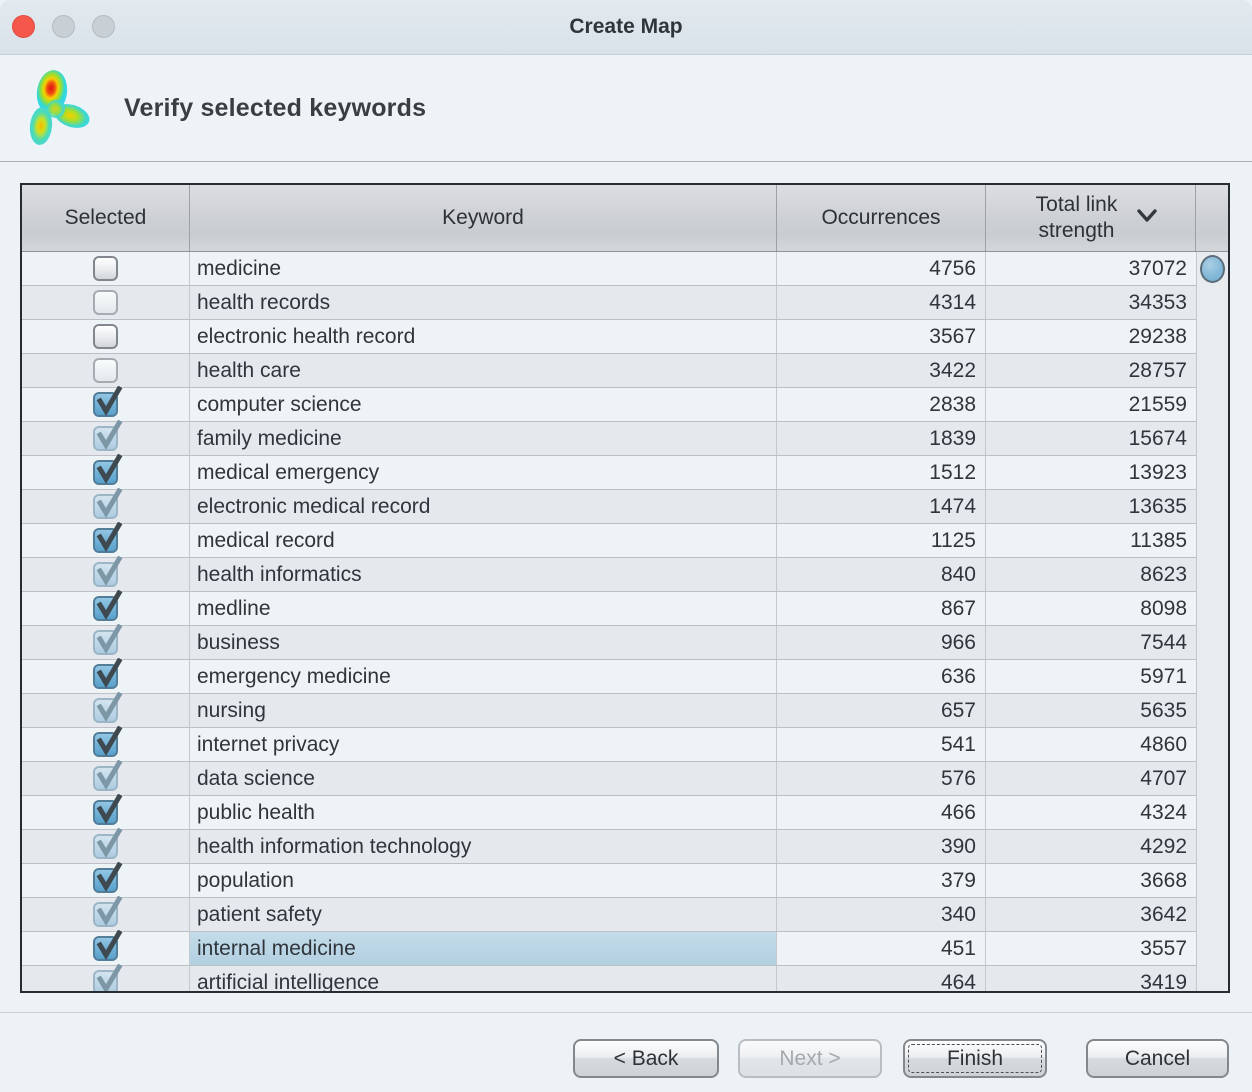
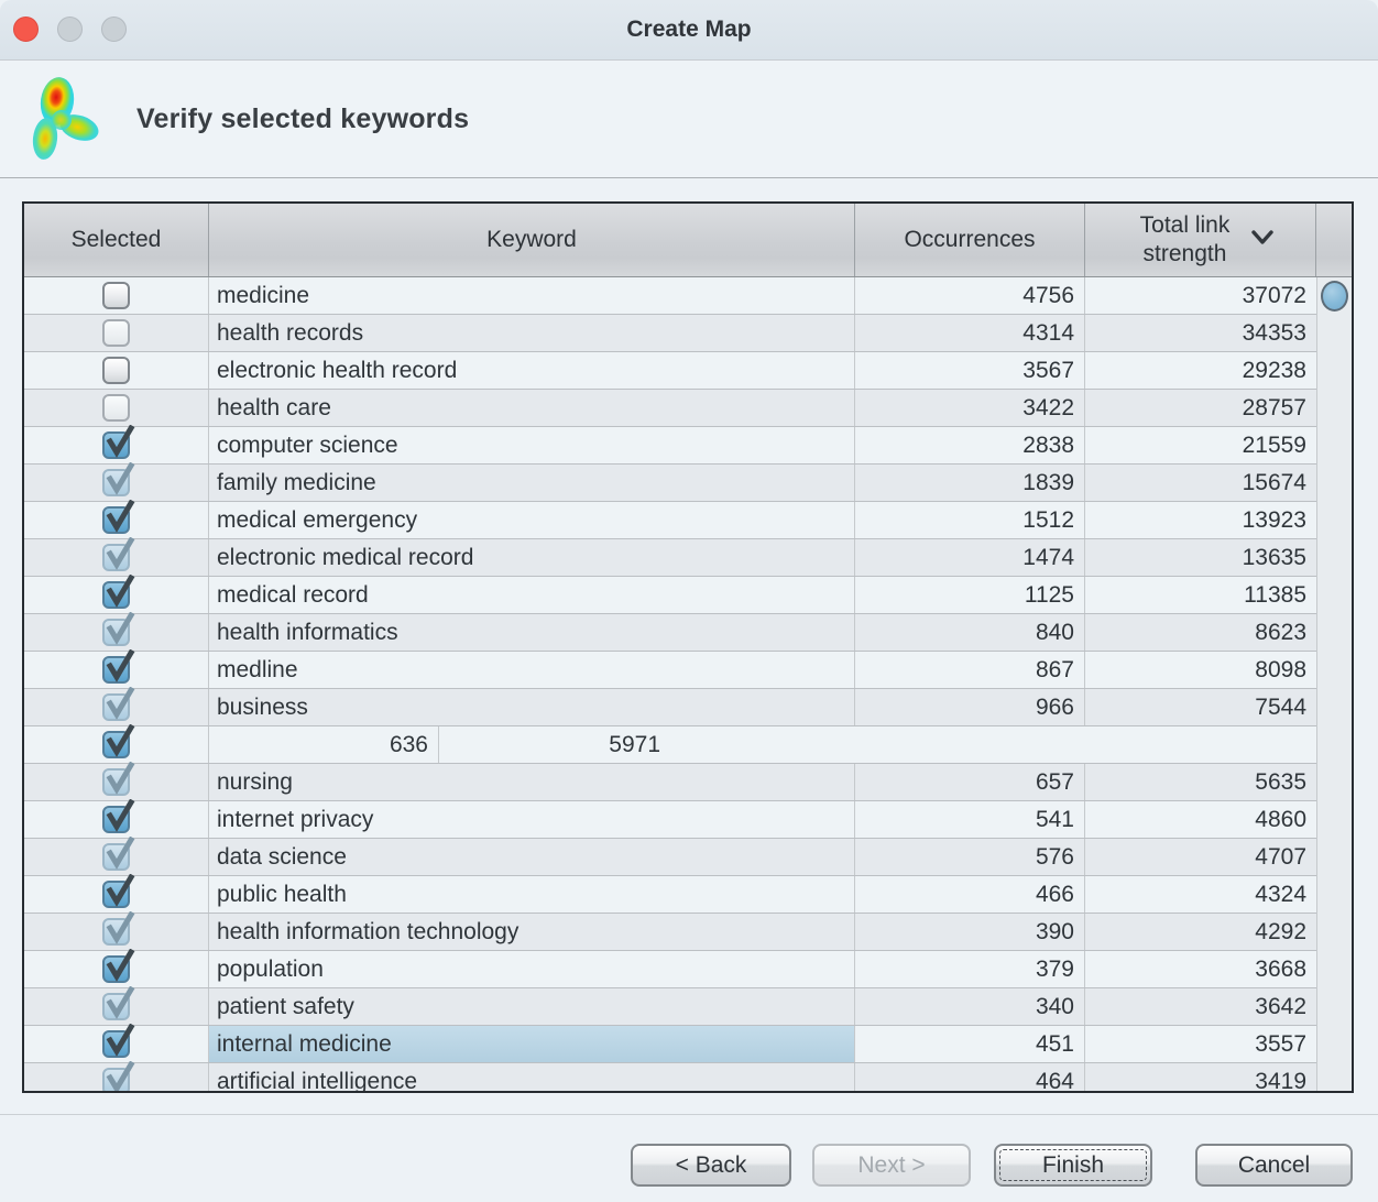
  Create Map
  Verify selected keywords
  Selected
  Keyword
  Occurrences
  Total link strength
  medicine
  4756
  37072
  health records
  4314
  34353
  electronic health record
  3567
  29238
  health care
  3422
  28757
  computer science
  2838
  21559
  family medicine
  1839
  15674
  medical emergency
  1512
  13923
  electronic medical record
  1474
  13635
  medical record
  1125
  11385
  health informatics
  840
  8623
  medline
  867
  8098
  business
  966
  7544
- emergency medicine
  636
  5971
  nursing
  657
  5635
  internet privacy
  541
  4860
  data science
  576
  4707
  public health
  466
  4324
  health information technology
  390
  4292
  population
  379
  3668
  patient safety
  340
  3642
  internal medicine
  451
  3557
  artificial intelligence
  464
  3419
  < Back
  Next >
  Finish
  Cancel
